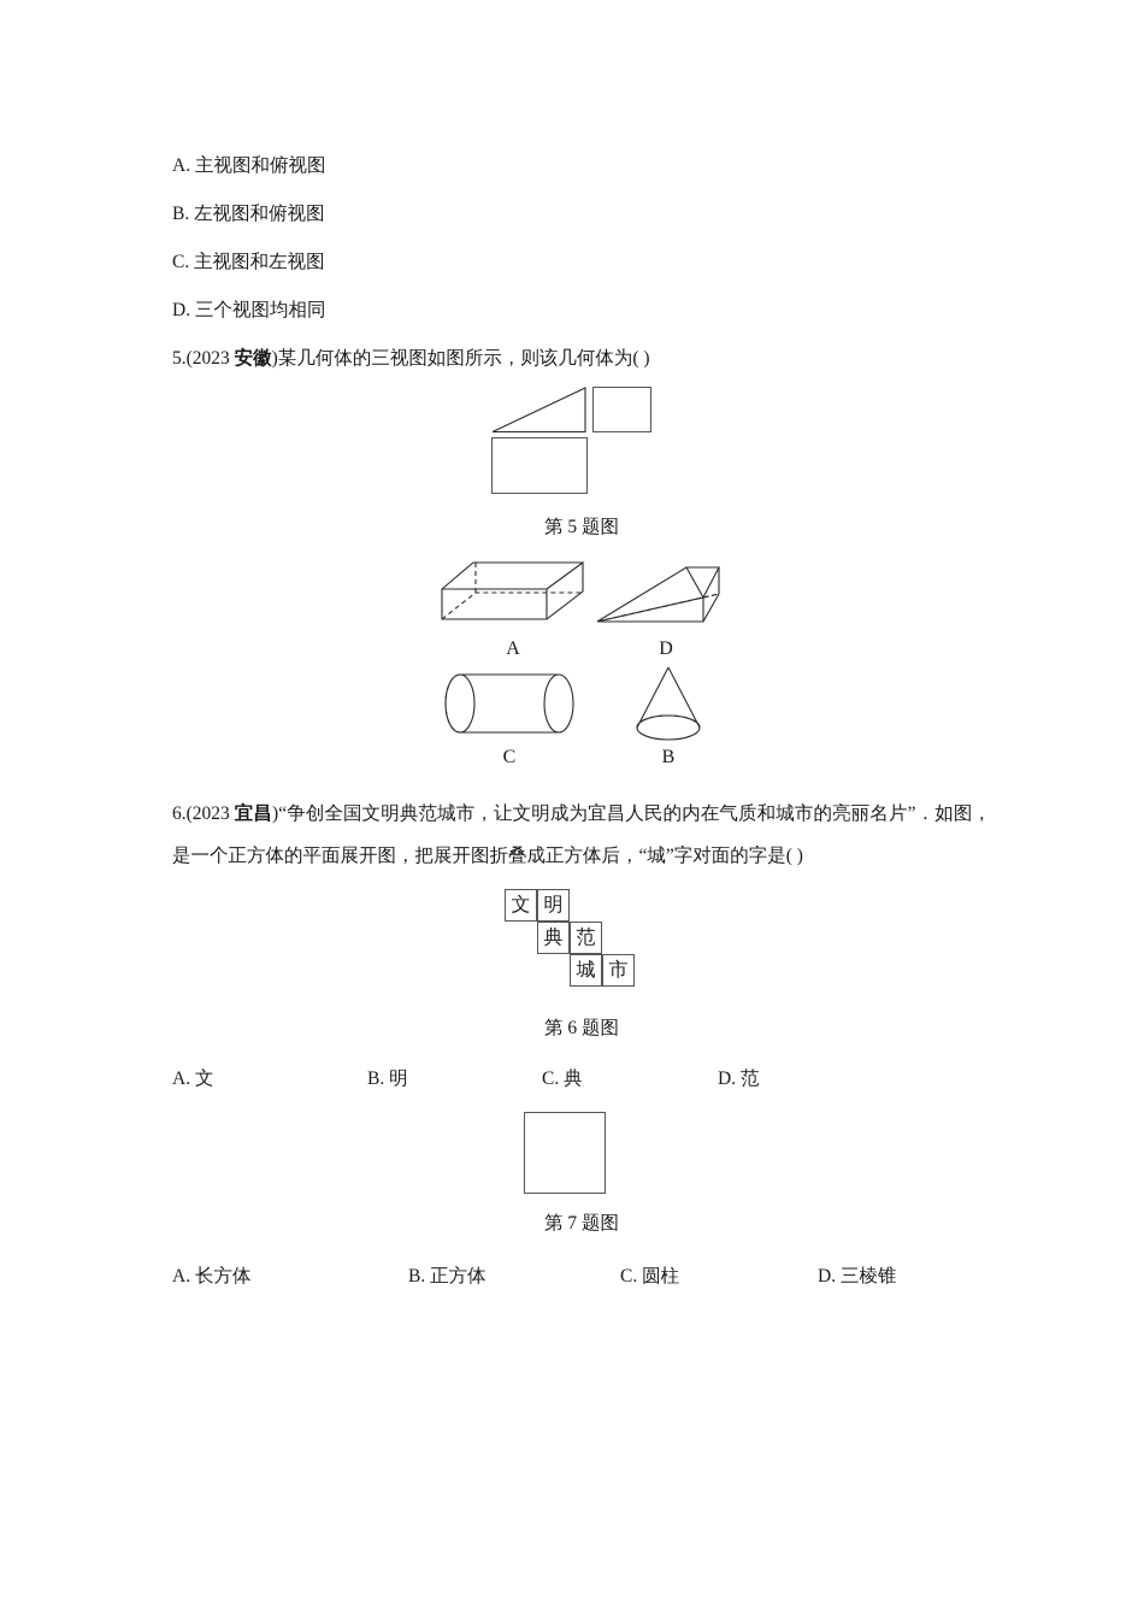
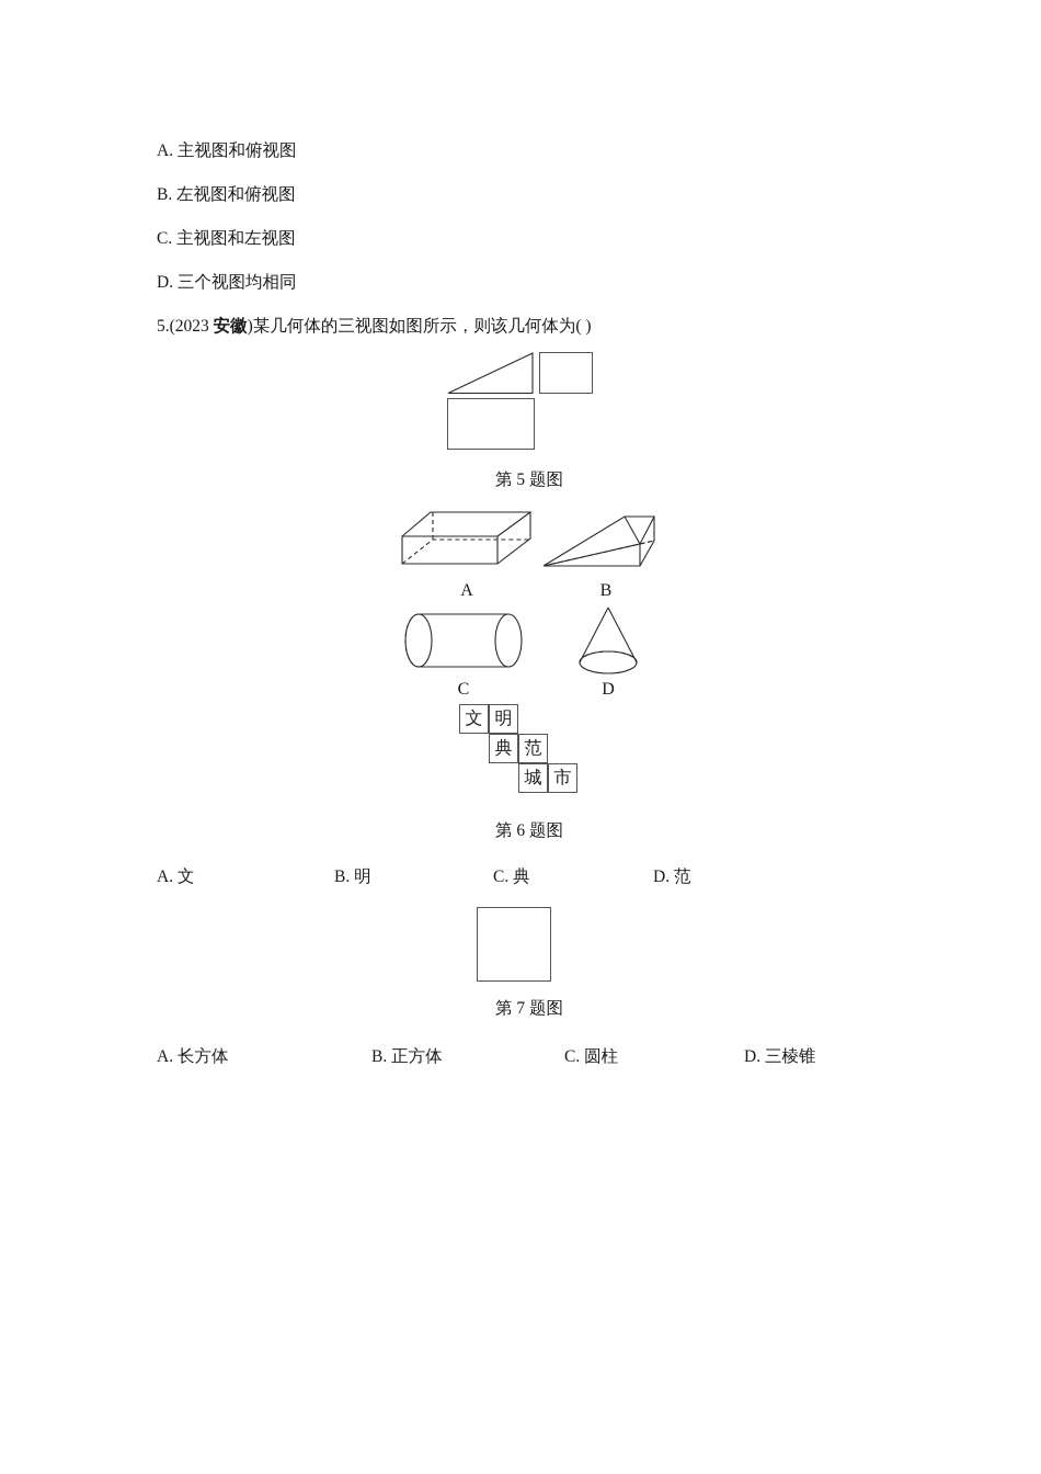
  A. 主视图和俯视图
  B. 左视图和俯视图
  C. 主视图和左视图
  D. 三个视图均相同
  5.(2023 安徽)某几何体的三视图如图所示，则该几何体为( )
  第 5 题图
  A
- D
+ B
  C
- B
+ D
- 6.(2023 宜昌)“争创全国文明典范城市，让文明成为宜昌人民的内在气质和城市的亮丽名片”．如图，是一个正方体的平面展开图，把展开图折叠成正方体后，“城”字对面的字是( )
  文
  明
  典
  范
  城
  市
  第 6 题图
  A. 文
  B. 明
  C. 典
  D. 范
  第 7 题图
  A. 长方体
  B. 正方体
  C. 圆柱
  D. 三棱锥
